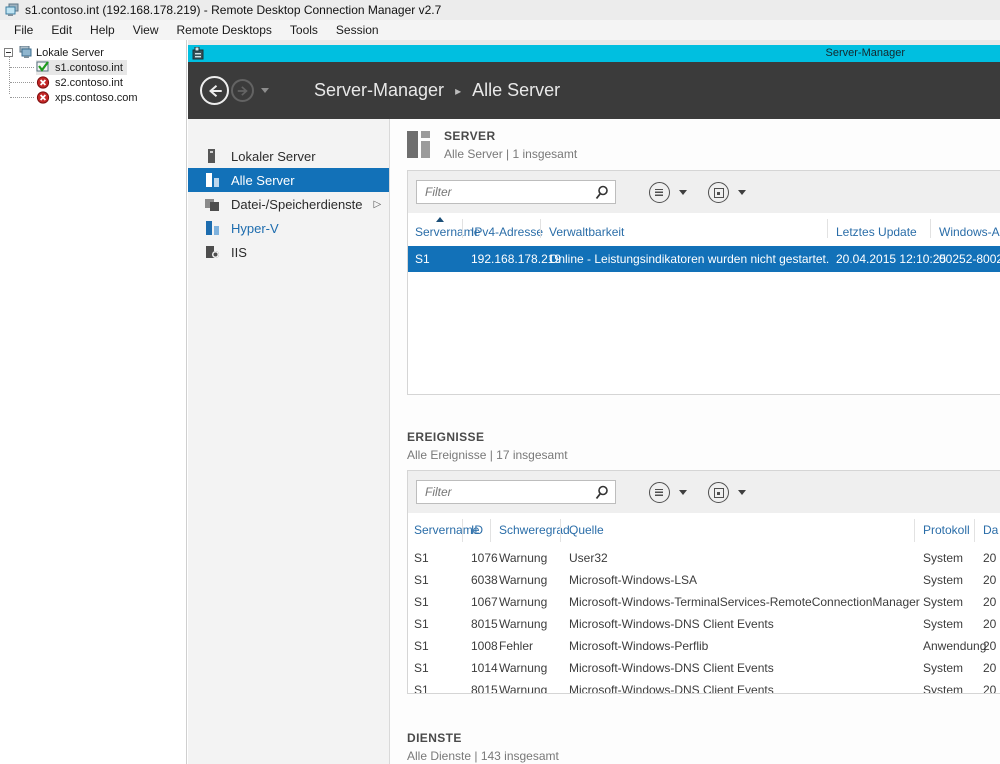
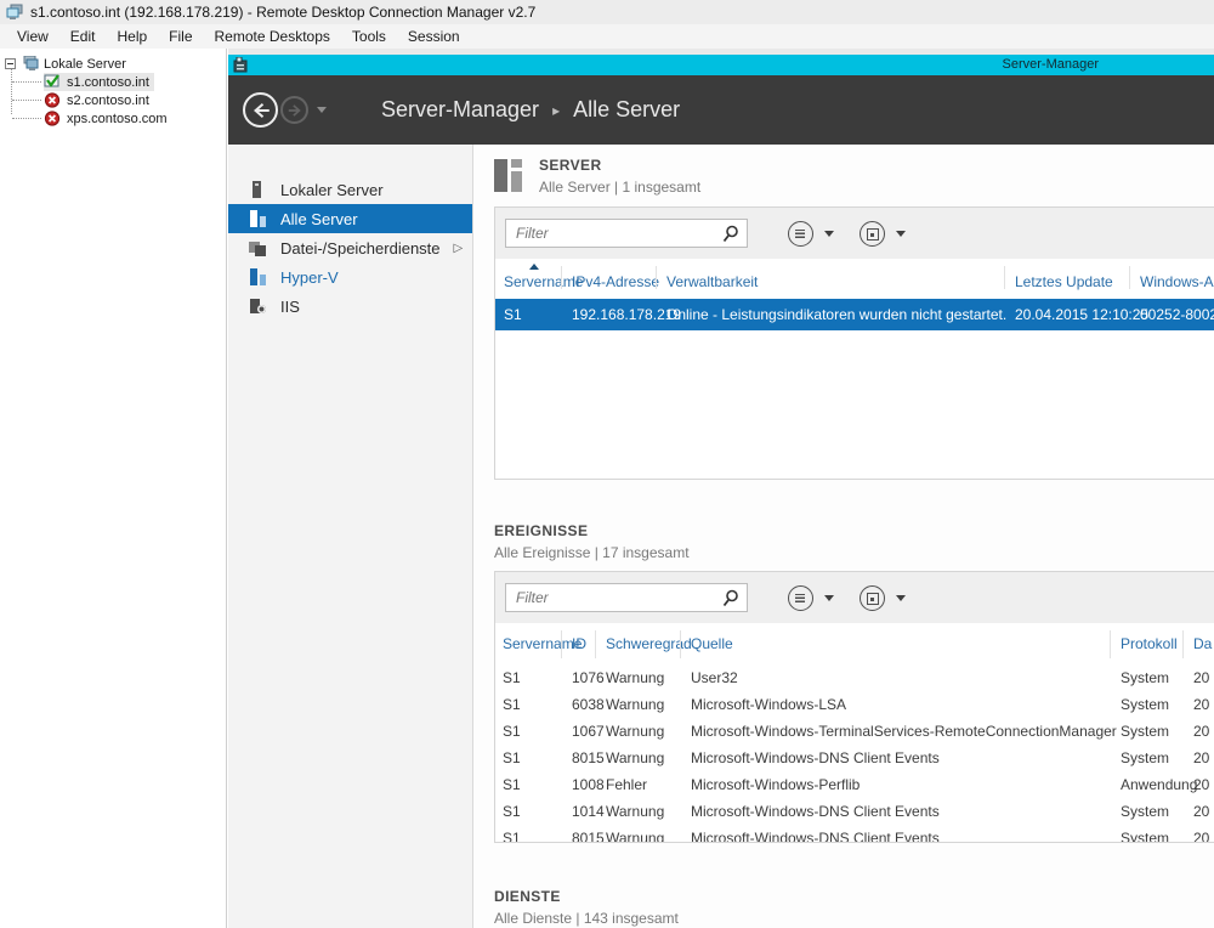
  s1.contoso.int (192.168.178.219) - Remote Desktop Connection Manager v2.7
- File
+ View
  Edit
  Help
- View
+ File
  Remote Desktops
  Tools
  Session
  Lokale Server
  s1.contoso.int
  s2.contoso.int
  xps.contoso.com
  Server-Manager
  Server-Manager
  ▸
  Alle Server
  Lokaler Server
  Alle Server
  Datei-/Speicherdienste
  ▷
  Hyper-V
  IIS
  SERVER
  Alle Server | 1 insgesamt
  Filter
  Servernam
  IPv4-Adresse
  Verwaltbarkeit
  Letztes Update
  Windows-A
  S1
  192.168.178.2
  Online - Leistungsindikatoren wurden nicht gestartet.
  20.04.2015 12:10:2
  00252-800
  EREIGNISSE
  Alle Ereignisse | 17 insgesamt
  Filter
  Servernam
  ID
  Schweregrad
  Quelle
  Protokoll
  Da
  S1
  1076
  Warnung
  User32
  System
  20
  S1
  6038
  Warnung
  Microsoft-Windows-LSA
  System
  20
  S1
  1067
  Warnung
  Microsoft-Windows-TerminalServices-RemoteConnectionManager
  System
  20
  S1
  8015
  Warnung
  Microsoft-Windows-DNS Client Events
  System
  20
  S1
  1008
  Fehler
  Microsoft-Windows-Perflib
  Anwendun
  20
  S1
  1014
  Warnung
  Microsoft-Windows-DNS Client Events
  System
  20
  S1
  8015
  Warnung
  Microsoft-Windows-DNS Client Events
  System
  20
  DIENSTE
  Alle Dienste | 143 insgesamt
